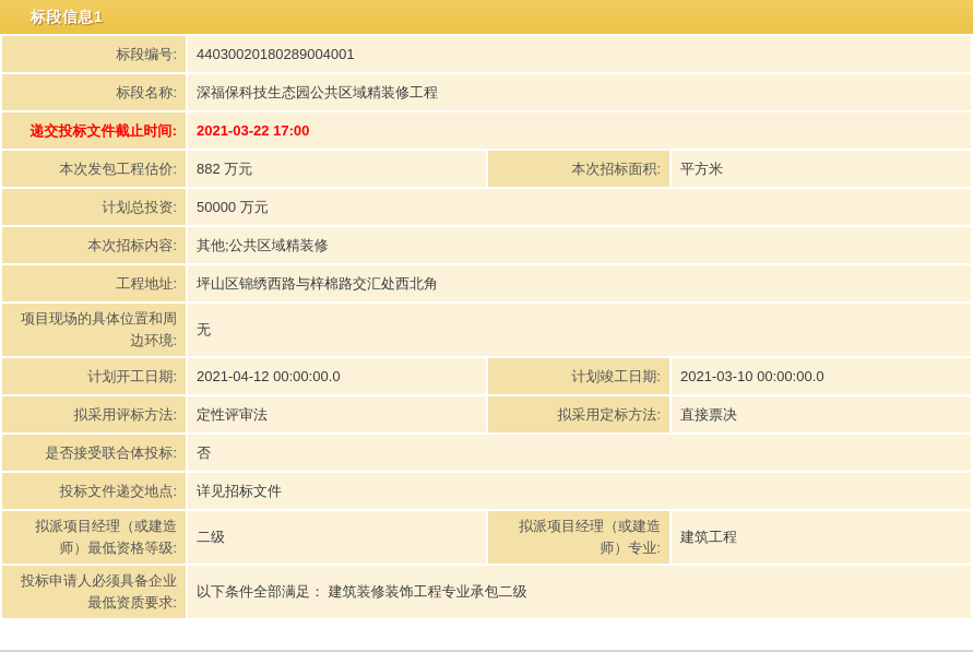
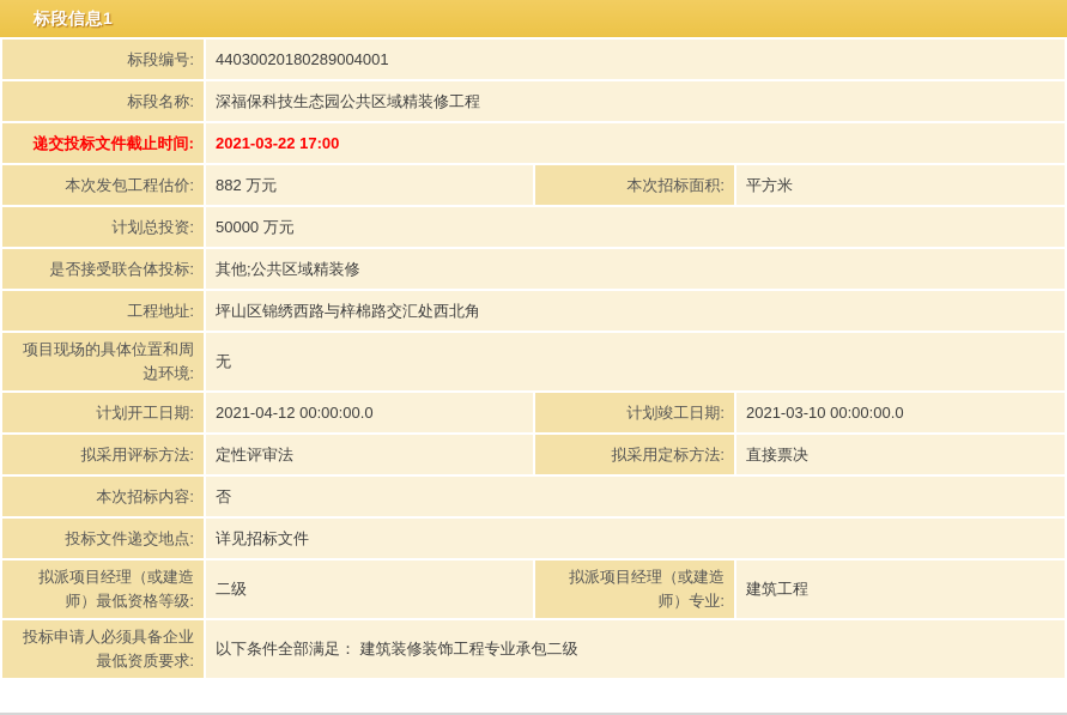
  标段信息1
  标段编号:	44030020180289004001
  标段名称:	深福保科技生态园公共区域精装修工程
  递交投标文件截止时间:	2021-03-22 17:00
  本次发包工程估价:	882 万元	本次招标面积:	平方米
  计划总投资:	50000 万元
- 本次招标内容:	其他;公共区域精装修
+ 是否接受联合体投标:	其他;公共区域精装修
  工程地址:	坪山区锦绣西路与梓棉路交汇处西北角
  项目现场的具体位置和周边环境:	无
  计划开工日期:	2021-04-12 00:00:00.0	计划竣工日期:	2021-03-10 00:00:00.0
  拟采用评标方法:	定性评审法	拟采用定标方法:	直接票决
- 是否接受联合体投标:	否
+ 本次招标内容:	否
  投标文件递交地点:	详见招标文件
  拟派项目经理（或建造师）最低资格等级:	二级	拟派项目经理（或建造师）专业:	建筑工程
  投标申请人必须具备企业最低资质要求:	以下条件全部满足： 建筑装修装饰工程专业承包二级
